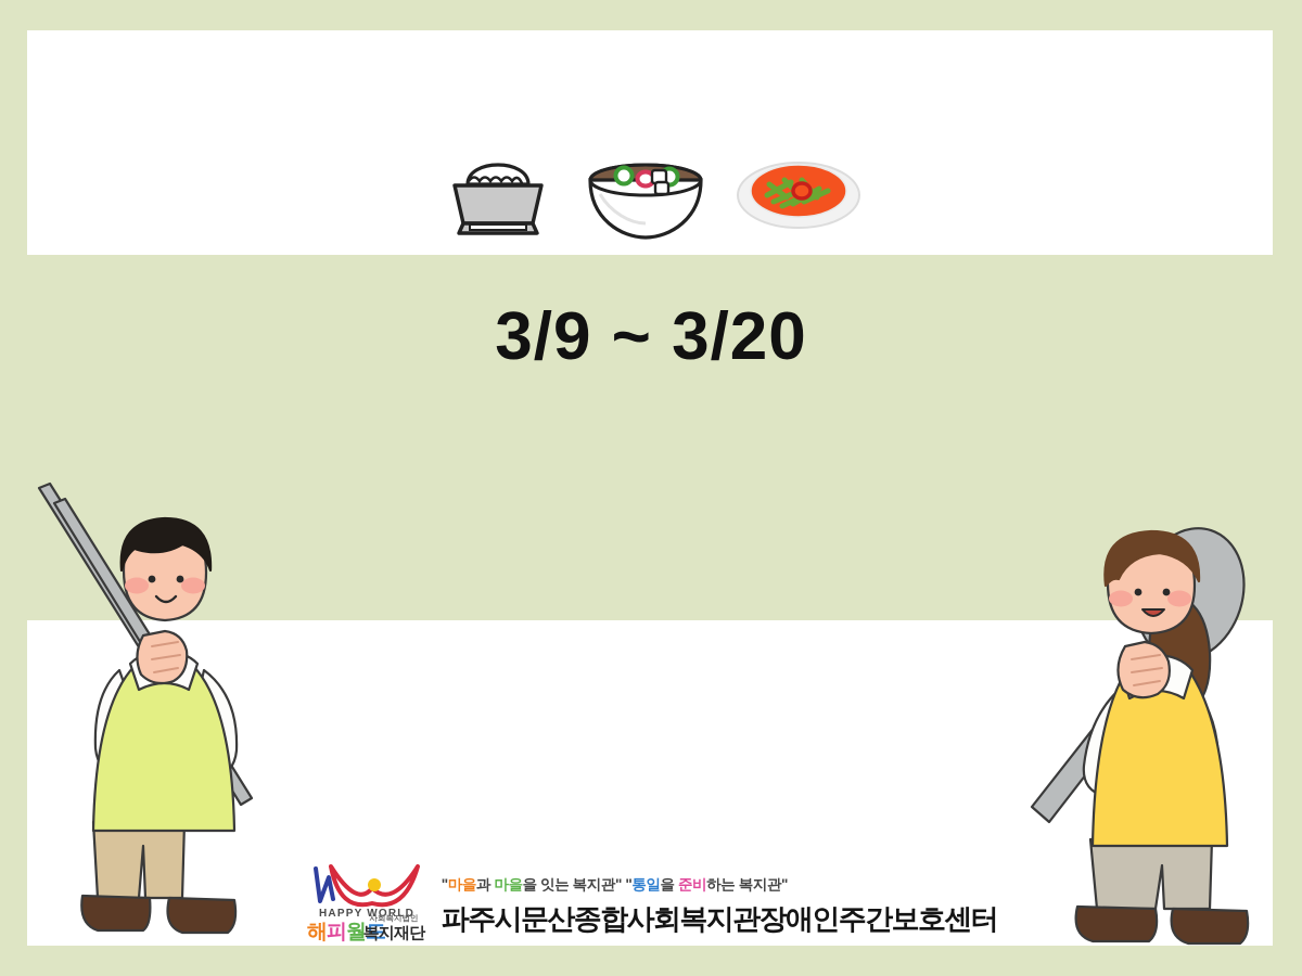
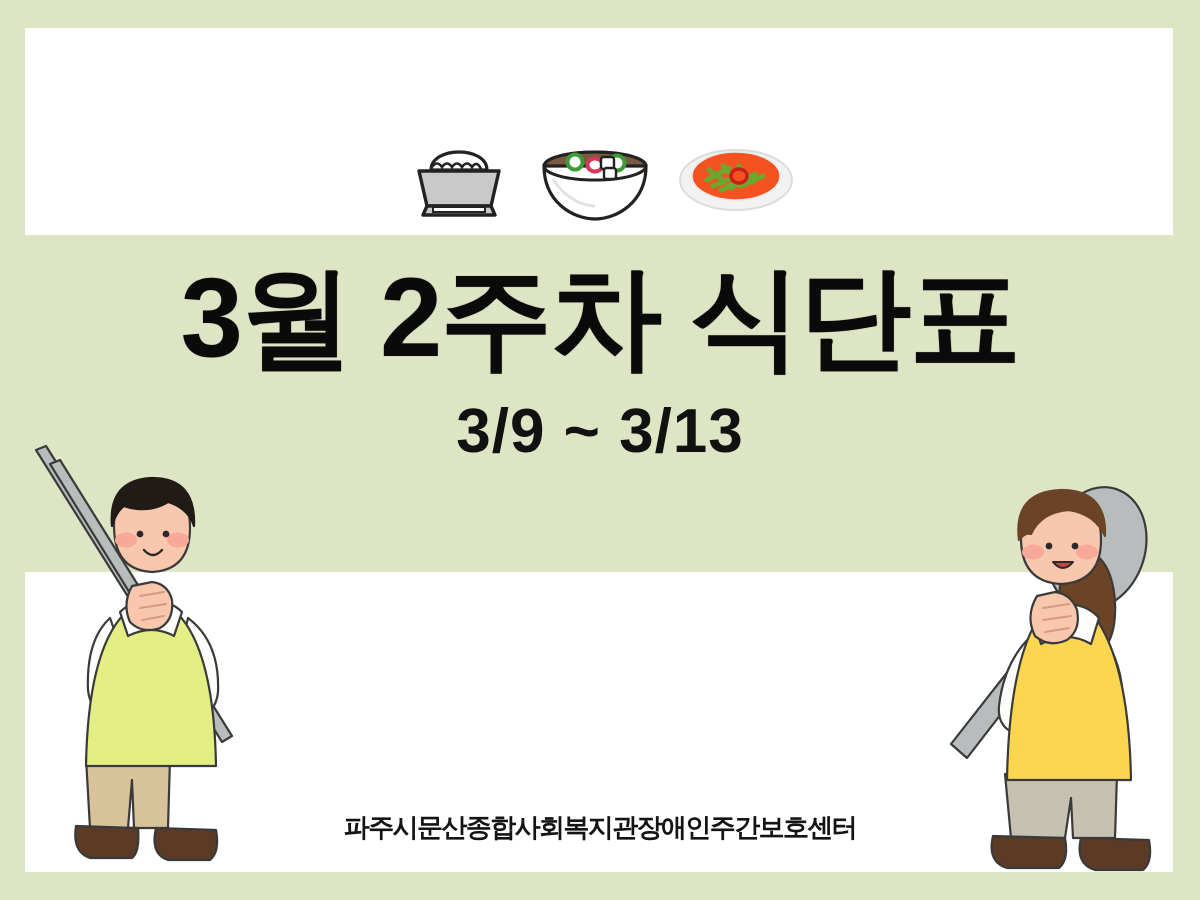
+ 3월 2주차 식단표
- 3/9 ~ 3/20
+ 3/9 ~ 3/13
- HAPPY WORLD
- 해피월드
- 사회복지법인
- 복지재단
- "마을과 마을을 잇는 복지관" "통일을 준비하는 복지관"
  파주시문산종합사회복지관장애인주간보호센터
